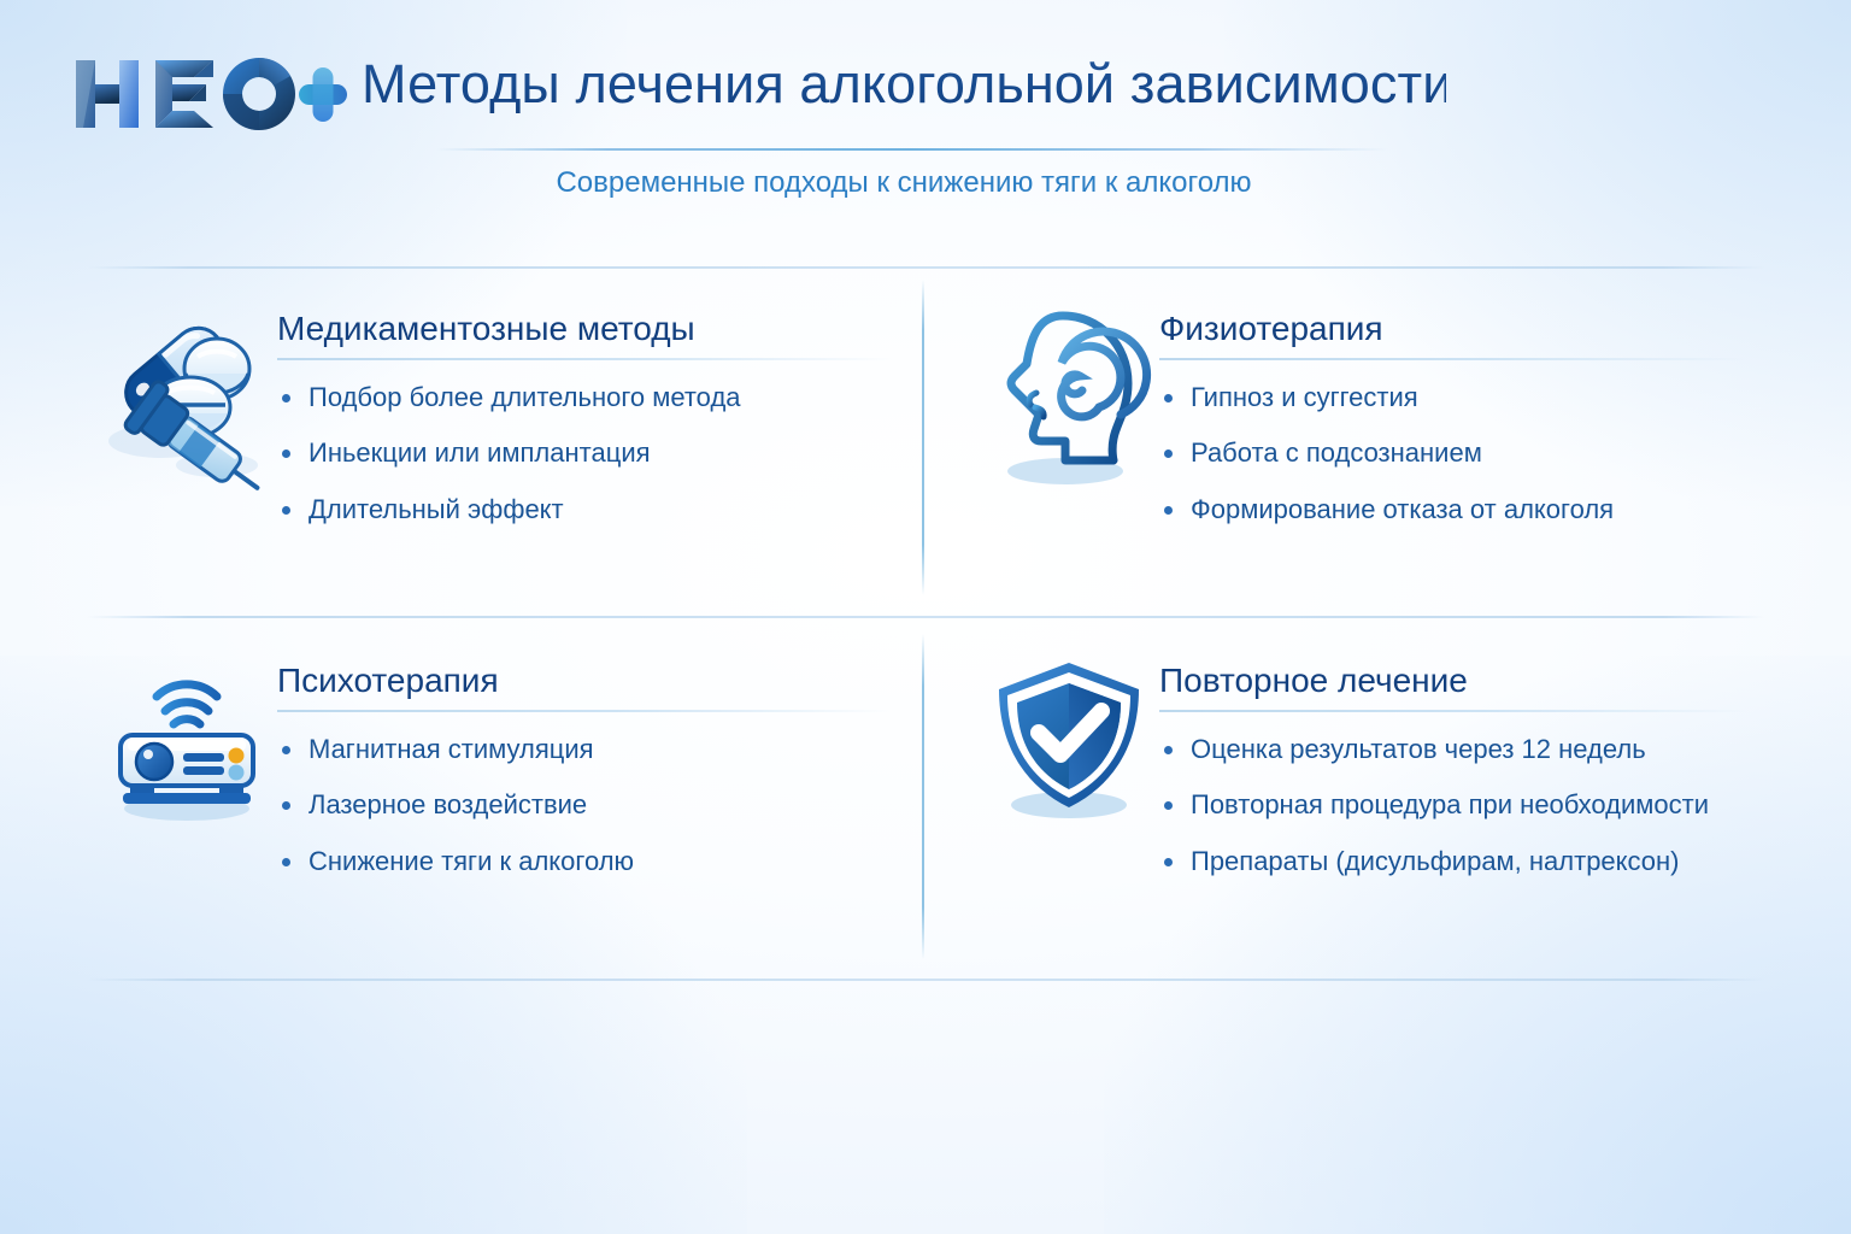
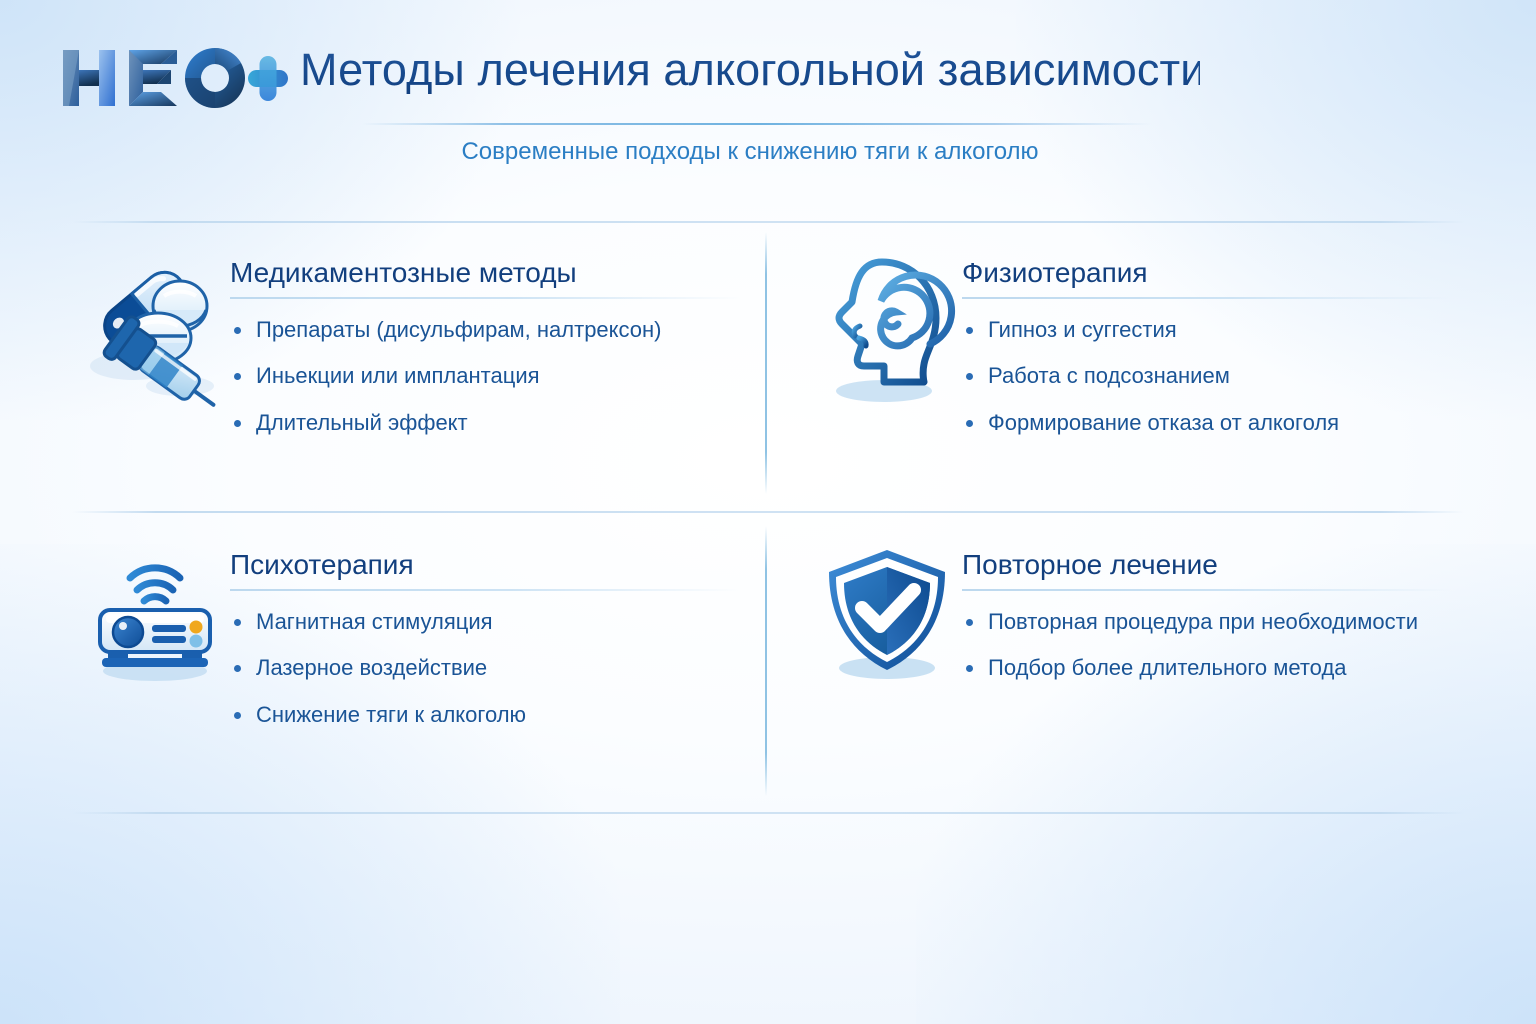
  Методы лечения алкогольной зависимости
  Современные подходы к снижению тяги к алкоголю
  Медикаментозные методы
- Подбор более длительного метода
+ Препараты (дисульфирам, налтрексон)
  Иньекции или имплантация
  Длительный эффект
  Физиотерапия
  Гипноз и суггестия
  Работа с подсознанием
  Формирование отказа от алкоголя
  Психотерапия
  Магнитная стимуляция
  Лазерное воздействие
  Снижение тяги к алкоголю
  Повторное лечение
- Оценка результатов через 12 недель
  Повторная процедура при необходимости
- Препараты (дисульфирам, налтрексон)
+ Подбор более длительного метода
